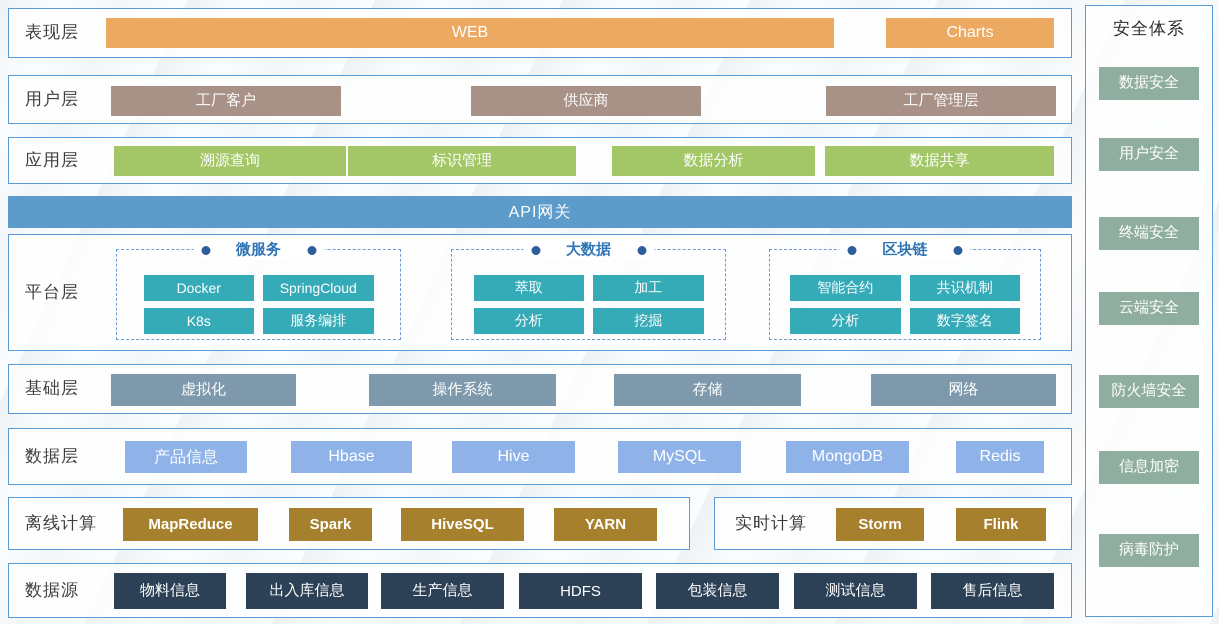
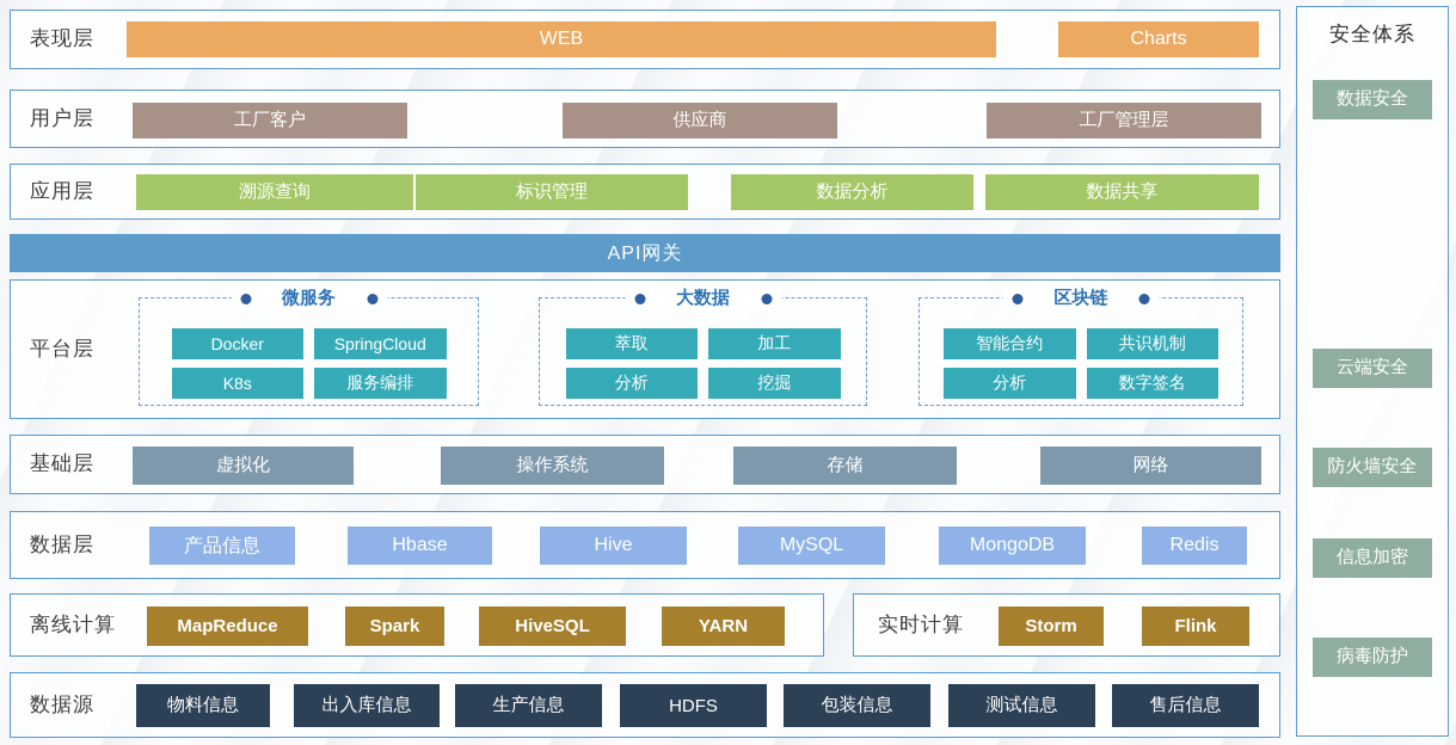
  表现层
  WEB
  Charts
  用户层
  工厂客户
  供应商
  工厂管理层
  应用层
  溯源查询
  标识管理
  数据分析
  数据共享
  API网关
  平台层
  微服务
  Docker
  SpringCloud
  K8s
  服务编排
  大数据
  萃取
  加工
  分析
  挖掘
  区块链
  智能合约
  共识机制
  分析
  数字签名
  基础层
  虚拟化
  操作系统
  存储
  网络
  数据层
  产品信息
  Hbase
  Hive
  MySQL
  MongoDB
  Redis
  离线计算
  MapReduce
  Spark
  HiveSQL
  YARN
  实时计算
  Storm
  Flink
  数据源
  物料信息
  出入库信息
  生产信息
  HDFS
  包装信息
  测试信息
  售后信息
  安全体系
  数据安全
- 用户安全
- 终端安全
  云端安全
  防火墙安全
  信息加密
  病毒防护
